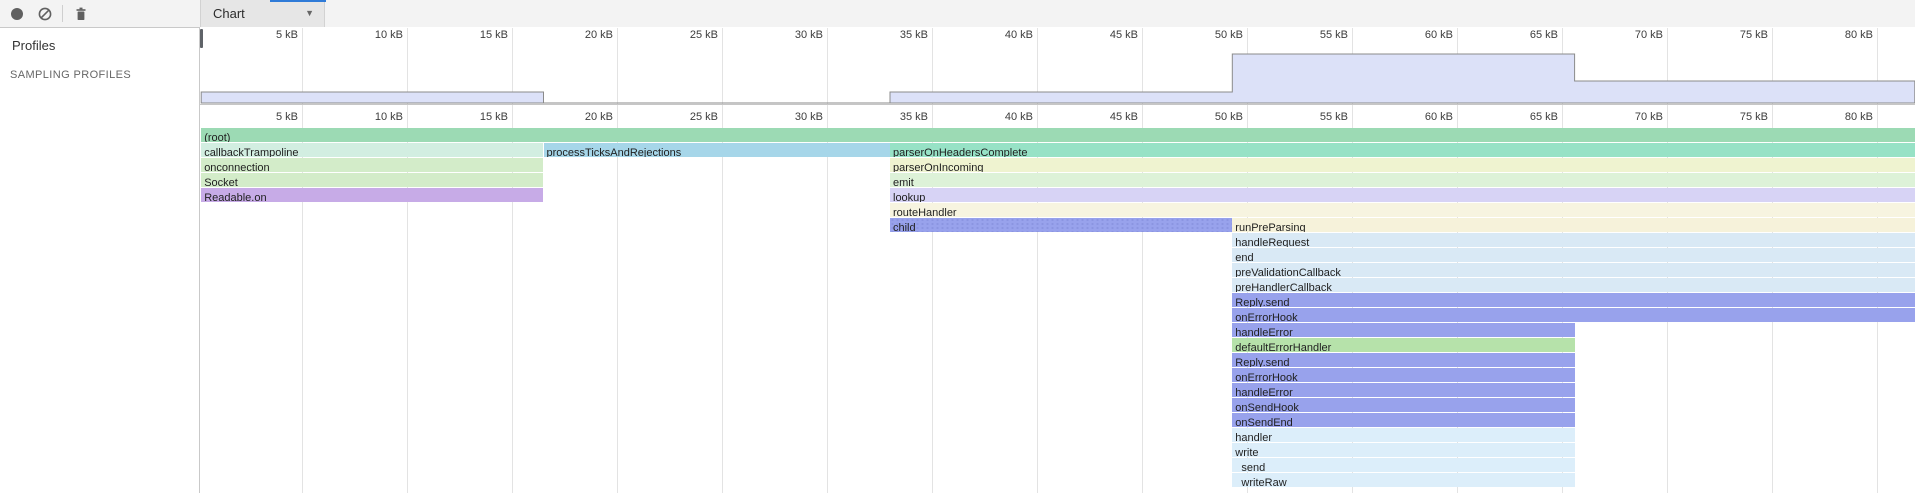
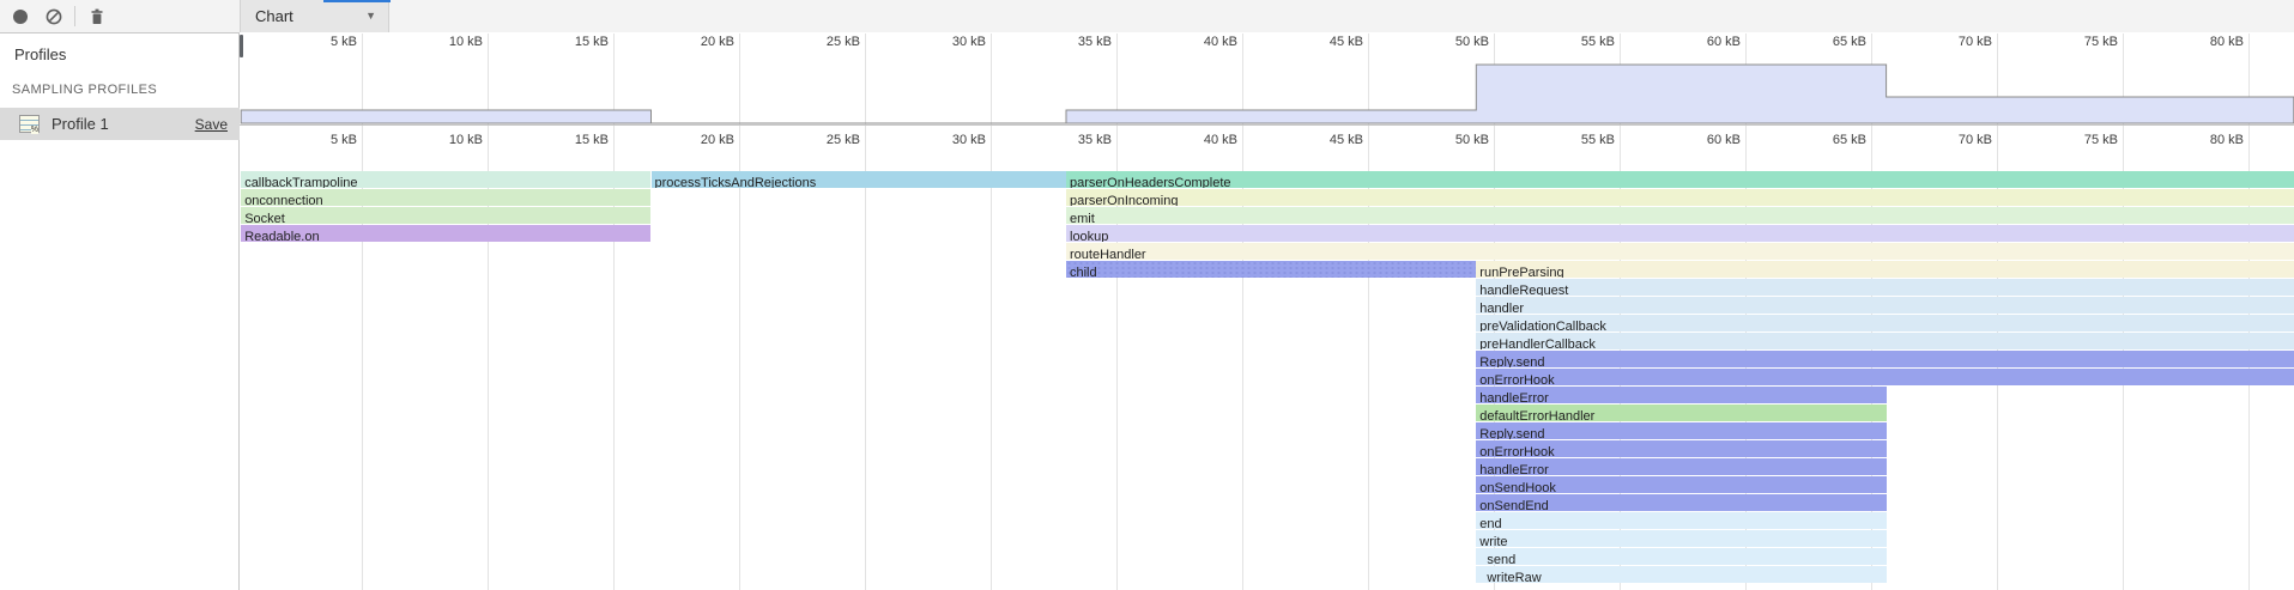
  Chart
  ▼
  Profiles
  SAMPLING PROFILES
+ Profile 1
+ Save
  5 kB
  5 kB
  10 kB
  10 kB
  15 kB
  15 kB
  20 kB
  20 kB
  25 kB
  25 kB
  30 kB
  30 kB
  35 kB
  35 kB
  40 kB
  40 kB
  45 kB
  45 kB
  50 kB
  50 kB
  55 kB
  55 kB
  60 kB
  60 kB
  65 kB
  65 kB
  70 kB
  70 kB
  75 kB
  75 kB
  80 kB
  80 kB
- (root)
  callbackTrampoline
  processTicksAndRejections
  parserOnHeadersComplete
  onconnection
  parserOnIncoming
  Socket
  emit
  Readable.on
  lookup
  routeHandler
  child
  runPreParsing
  handleRequest
- end
+ handler
  preValidationCallback
  preHandlerCallback
  Reply.send
  onErrorHook
  handleError
  defaultErrorHandler
  Reply.send
  onErrorHook
  handleError
  onSendHook
  onSendEnd
- handler
+ end
  write_
  _send
  _writeRaw
